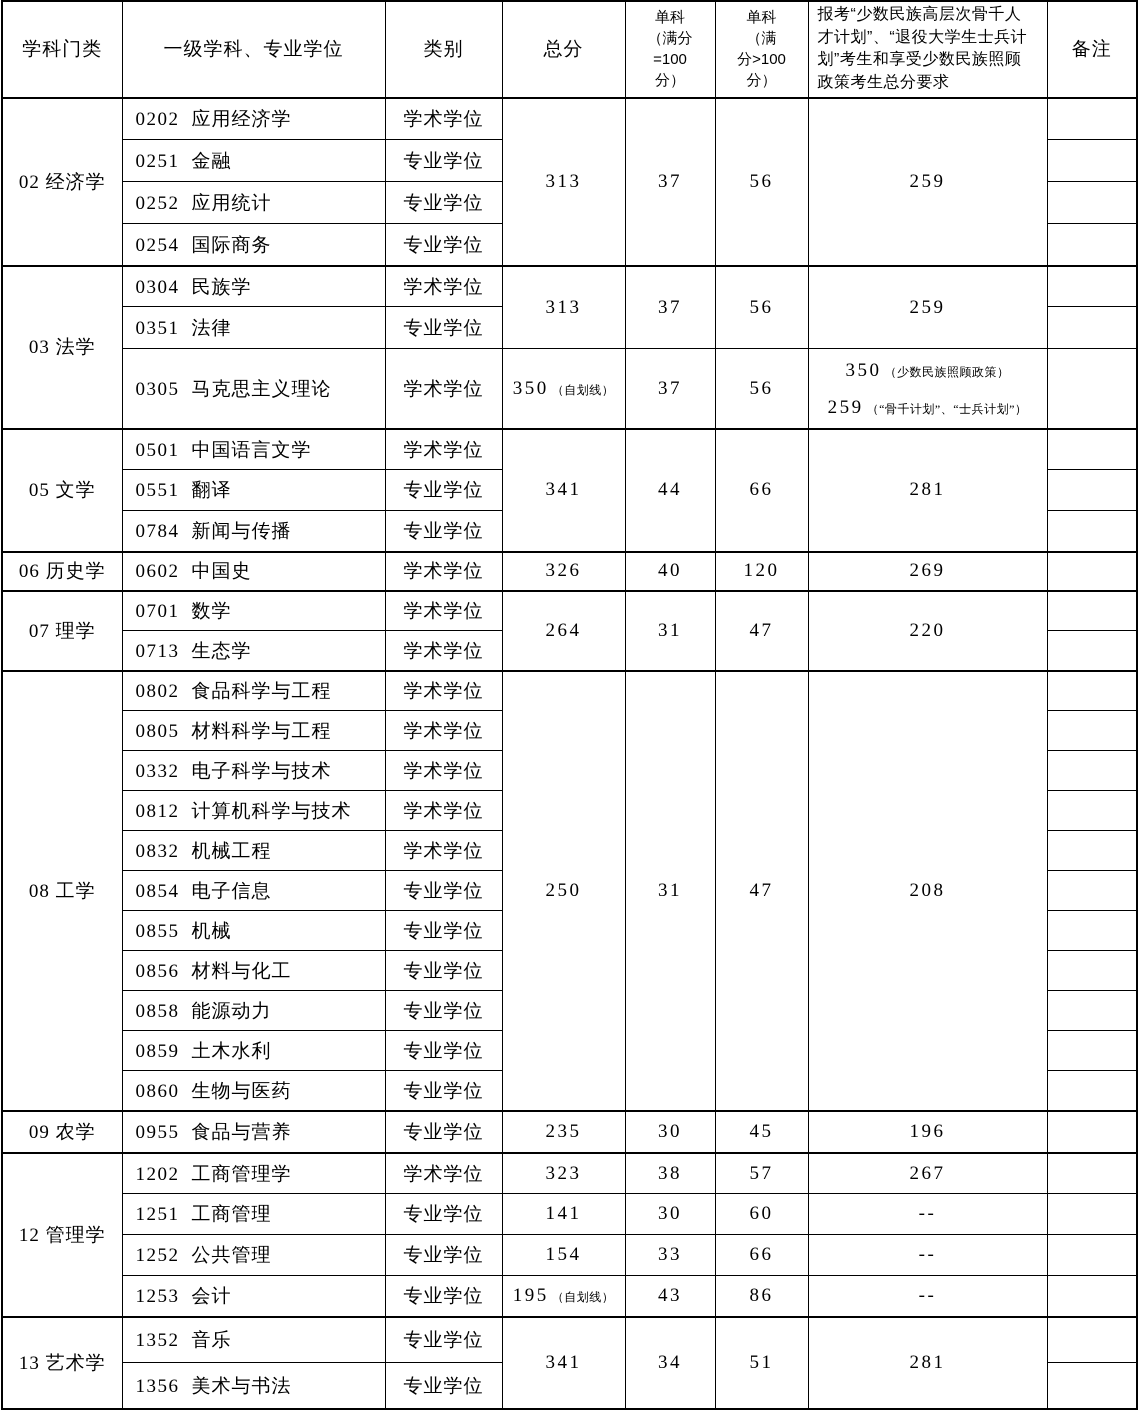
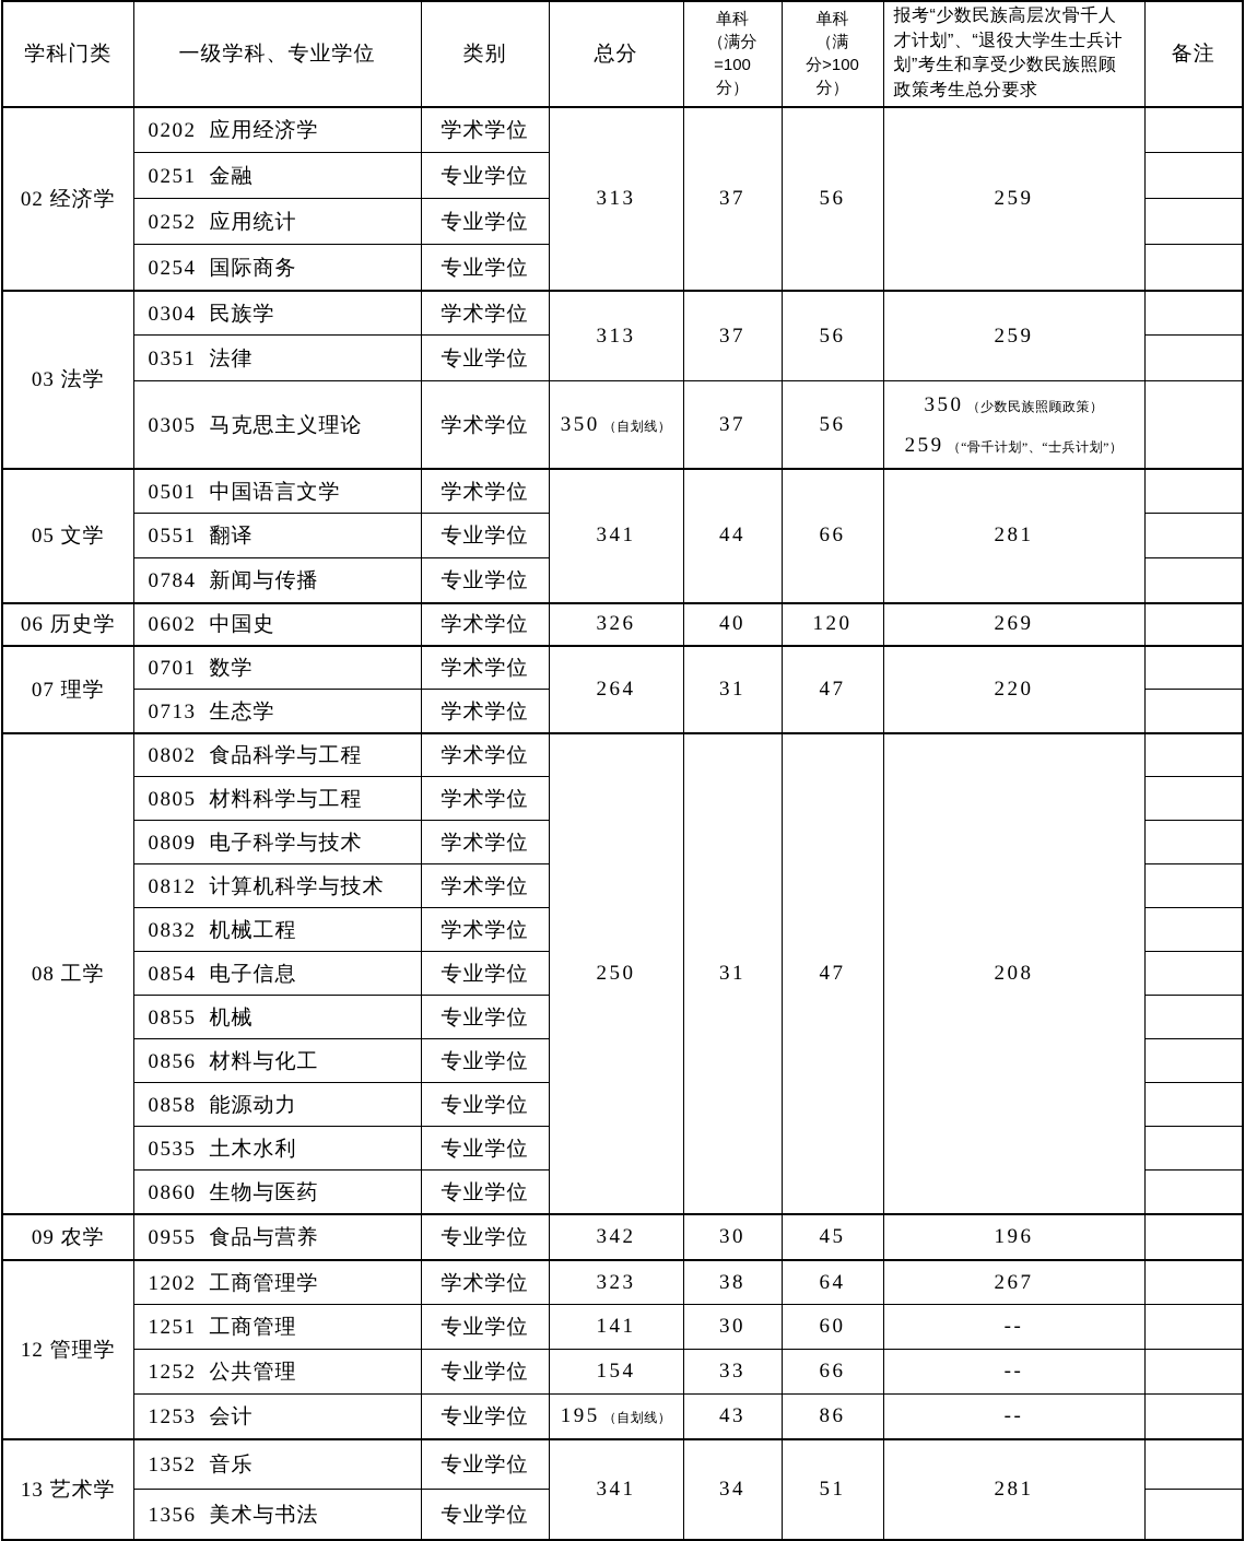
  学科门类	一级学科、专业学位	类别	总分	单科 （满分 =100 分）	单科 （满 分>100 分）	报考“少数民族高层次骨千人才计划”、“退役大学生士兵计划”考生和享受少数民族照顾政策考生总分要求	备注
  02 经济学	0202 应用经济学	学术学位	313	37	56	259
  0251 金融	专业学位
  0252 应用统计	专业学位
  0254 国际商务	专业学位
  03 法学	0304 民族学	学术学位	313	37	56	259
  0351 法律	专业学位
  0305 马克思主义理论	学术学位	350 （自划线）	37	56	350 （少数民族照顾政策）259 （“骨千计划”、“士兵计划”）
  05 文学	0501 中国语言文学	学术学位	341	44	66	281
  0551 翻译	专业学位
  0784 新闻与传播	专业学位
  06 历史学	0602 中国史	学术学位	326	40	120	269
  07 理学	0701 数学	学术学位	264	31	47	220
  0713 生态学	学术学位
  08 工学	0802 食品科学与工程	学术学位	250	31	47	208
  0805 材料科学与工程	学术学位
- 0332 电子科学与技术	学术学位
+ 0809 电子科学与技术	学术学位
  0812 计算机科学与技术	学术学位
  0832 机械工程	学术学位
  0854 电子信息	专业学位
  0855 机械	专业学位
  0856 材料与化工	专业学位
  0858 能源动力	专业学位
- 0859 土木水利	专业学位
+ 0535 土木水利	专业学位
  0860 生物与医药	专业学位
- 09 农学	0955 食品与营养	专业学位	235	30	45	196
+ 09 农学	0955 食品与营养	专业学位	342	30	45	196
- 12 管理学	1202 工商管理学	学术学位	323	38	57	267
+ 12 管理学	1202 工商管理学	学术学位	323	38	64	267
  1251 工商管理	专业学位	141	30	60	--
  1252 公共管理	专业学位	154	33	66	--
  1253 会计	专业学位	195 （自划线）	43	86	--
  13 艺术学	1352 音乐	专业学位	341	34	51	281
  1356 美术与书法	专业学位
